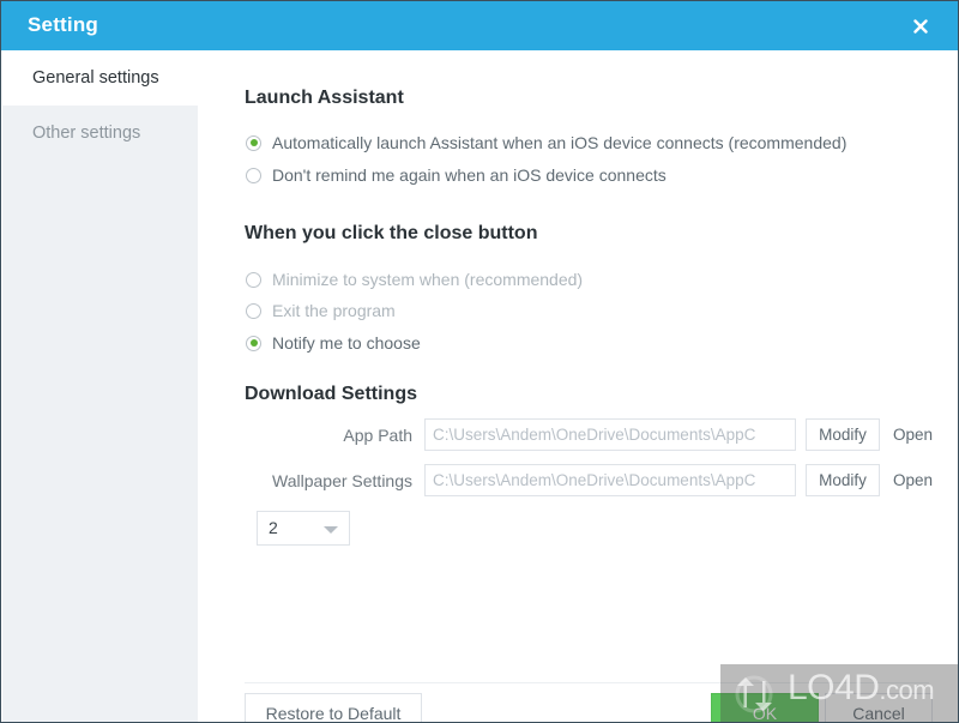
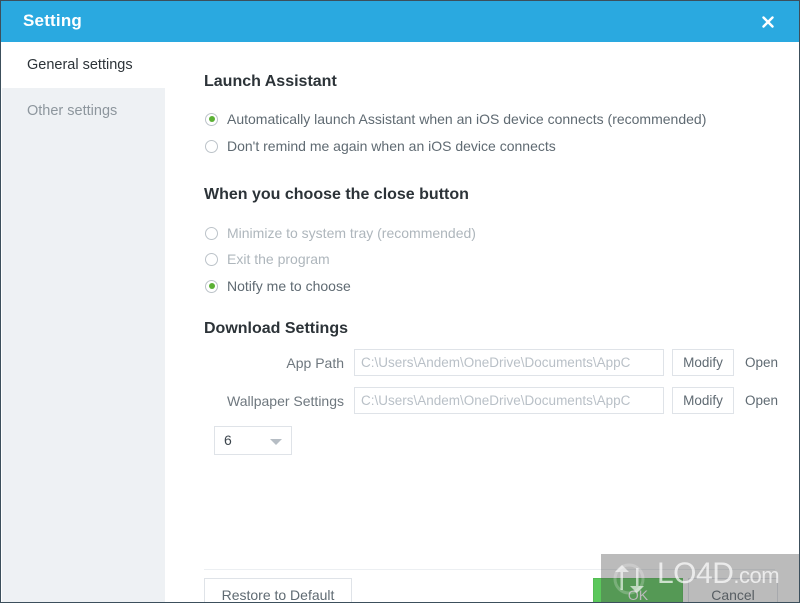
  Setting
  General settings
  Other settings
  Launch Assistant
  Automatically launch Assistant when an iOS device connects (recommended)
  Don't remind me again when an iOS device connects
- When you click the close button
+ When you choose the close button
- Minimize to system when (recommended)
+ Minimize to system tray (recommended)
  Exit the program
  Notify me to choose
  Download Settings
  App Path
  C:\Users\Andem\OneDrive\Documents\AppC
  Modify
  Open
  Wallpaper Settings
  C:\Users\Andem\OneDrive\Documents\AppC
  Modify
  Open
- 2
+ 6
  Restore to Default
  OK
  Cancel
  LO4D.com
